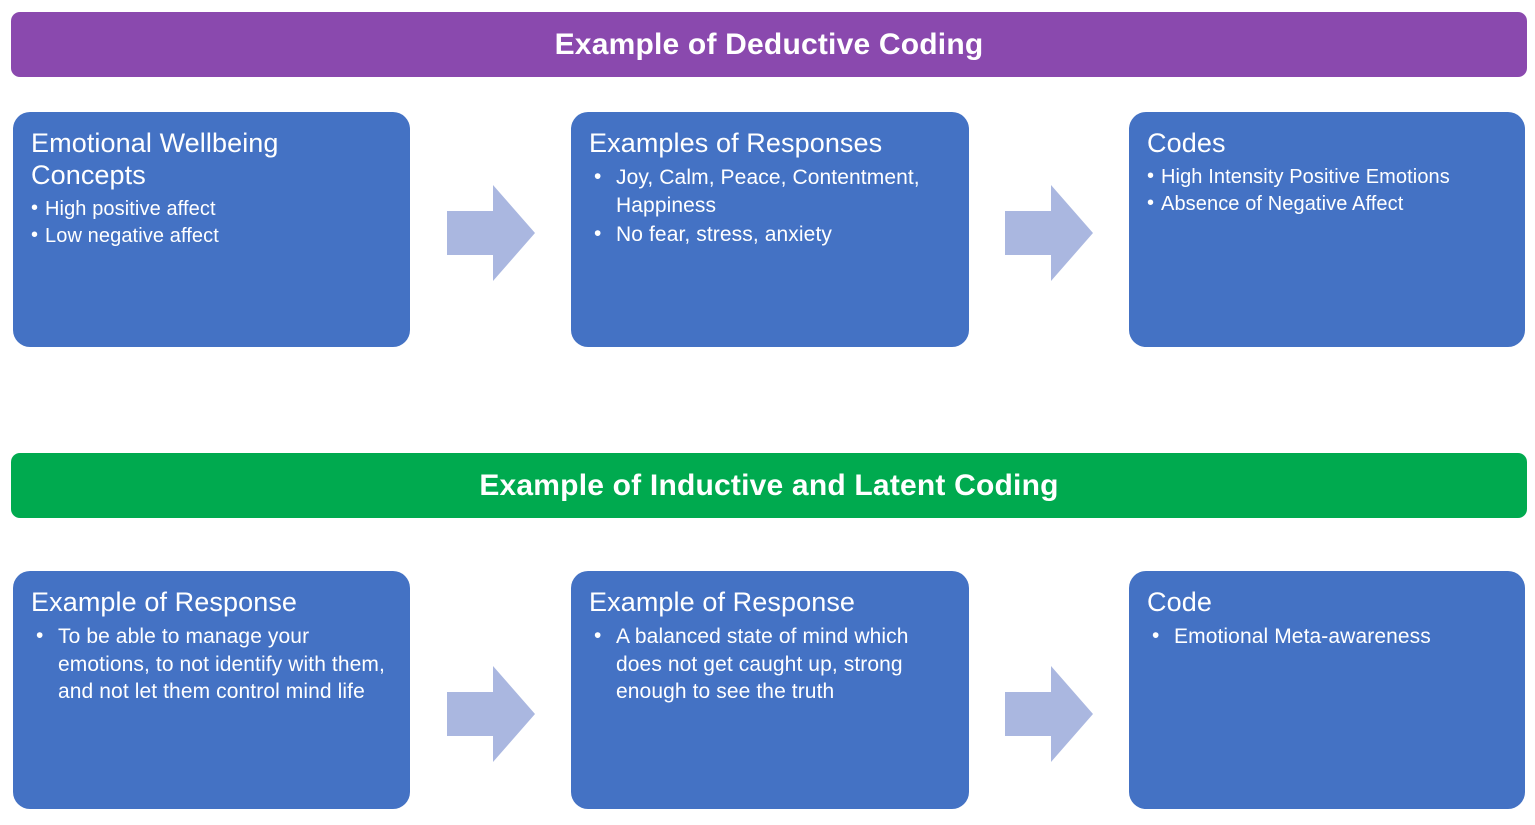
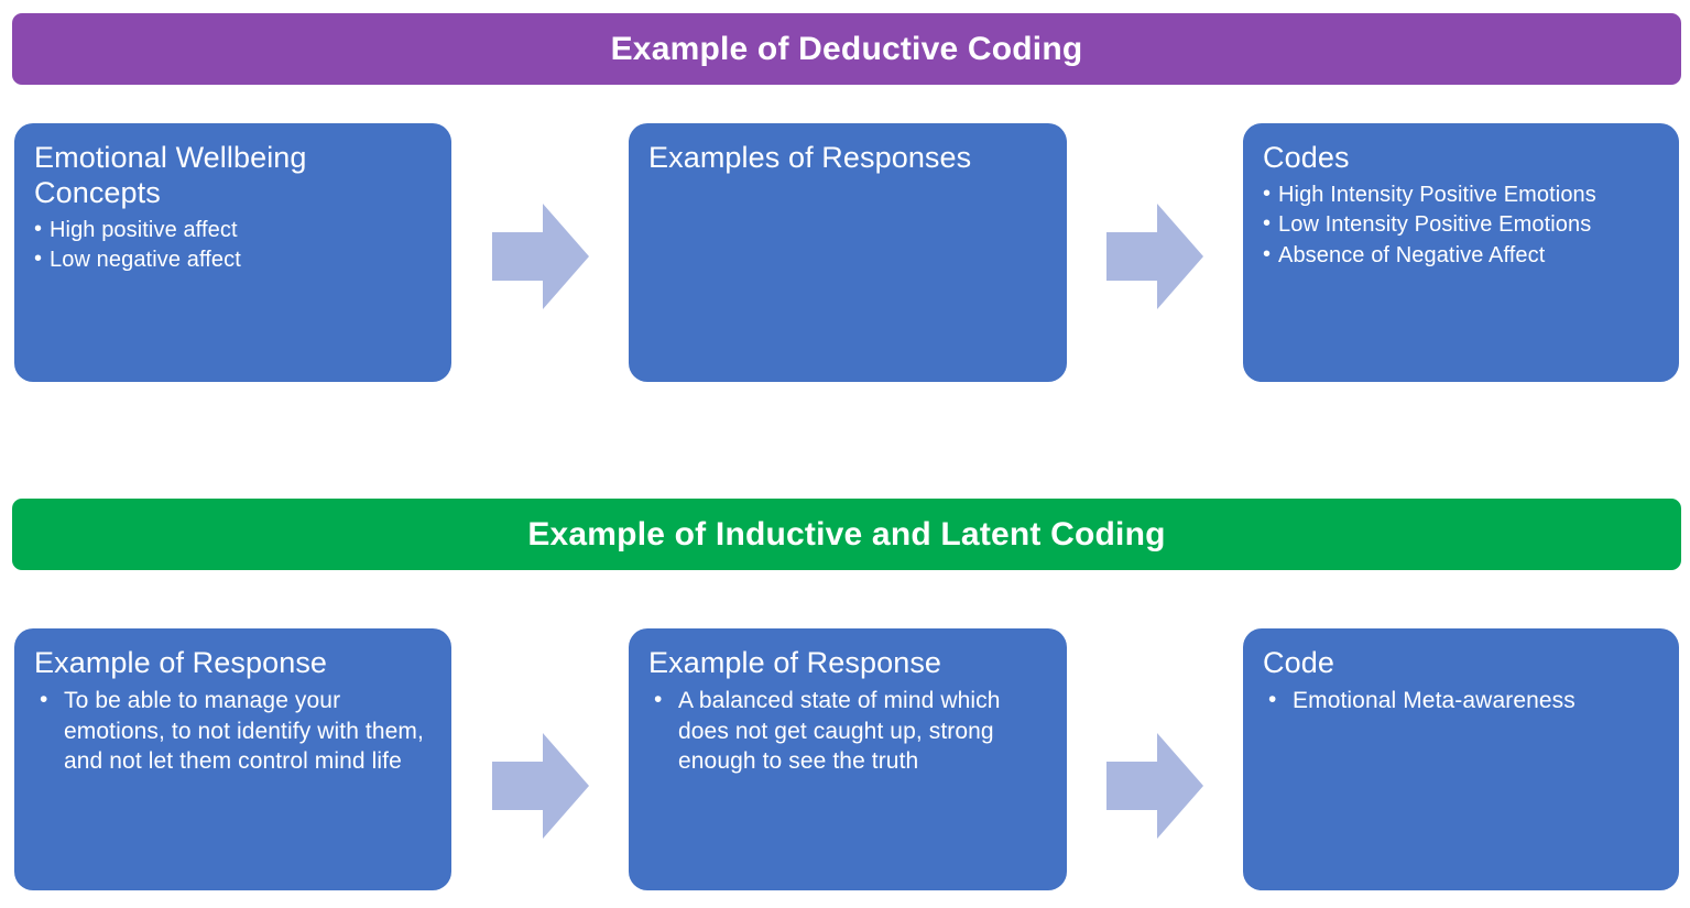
  Example of Deductive Coding
  Emotional Wellbeing Concepts
  High positive affect
  Low negative affect
  Examples of Responses
- Joy, Calm, Peace, Contentment, Happiness
- No fear, stress, anxiety
  Codes
  High Intensity Positive Emotions
+ Low Intensity Positive Emotions
  Absence of Negative Affect
  Example of Inductive and Latent Coding
  Example of Response
  To be able to manage your emotions, to not identify with them, and not let them control mind life
  Example of Response
  A balanced state of mind which does not get caught up, strong enough to see the truth
  Code
  Emotional Meta-awareness
